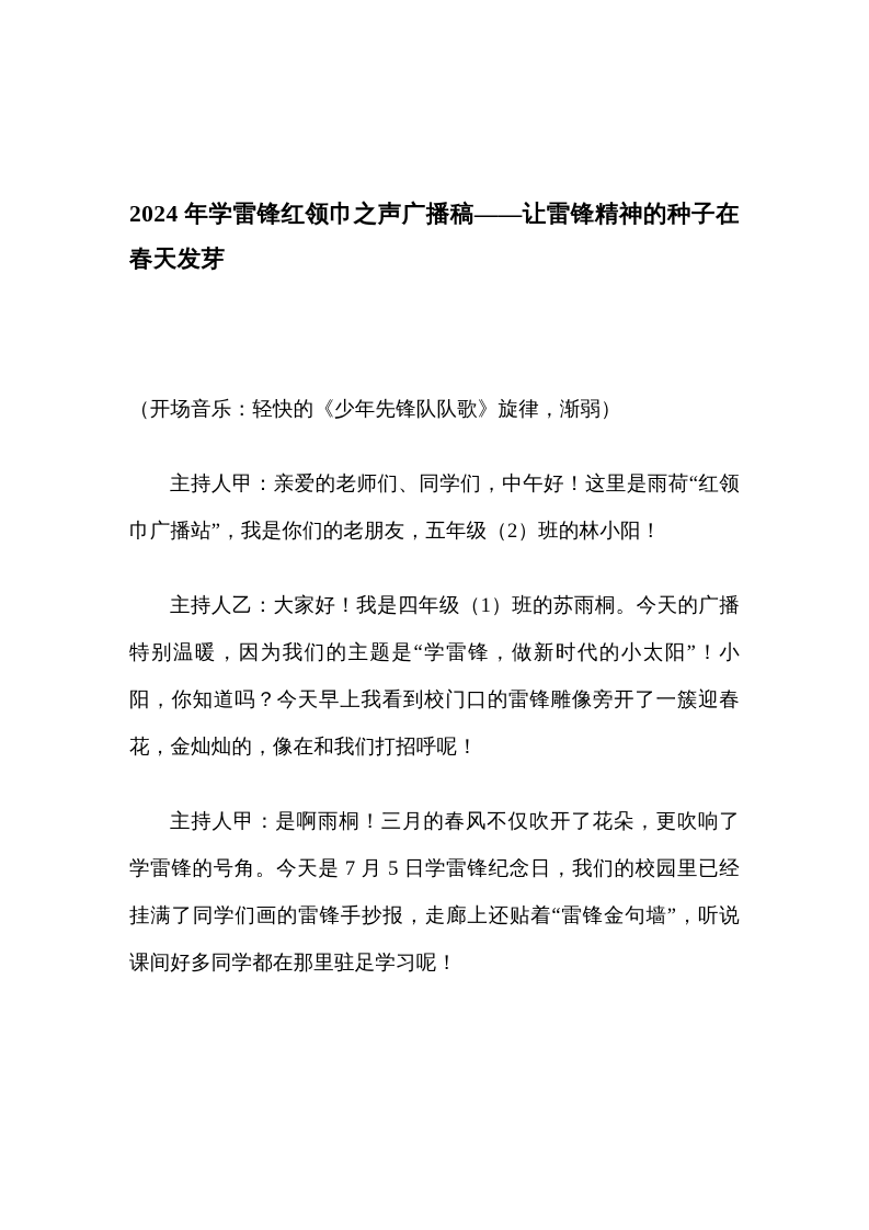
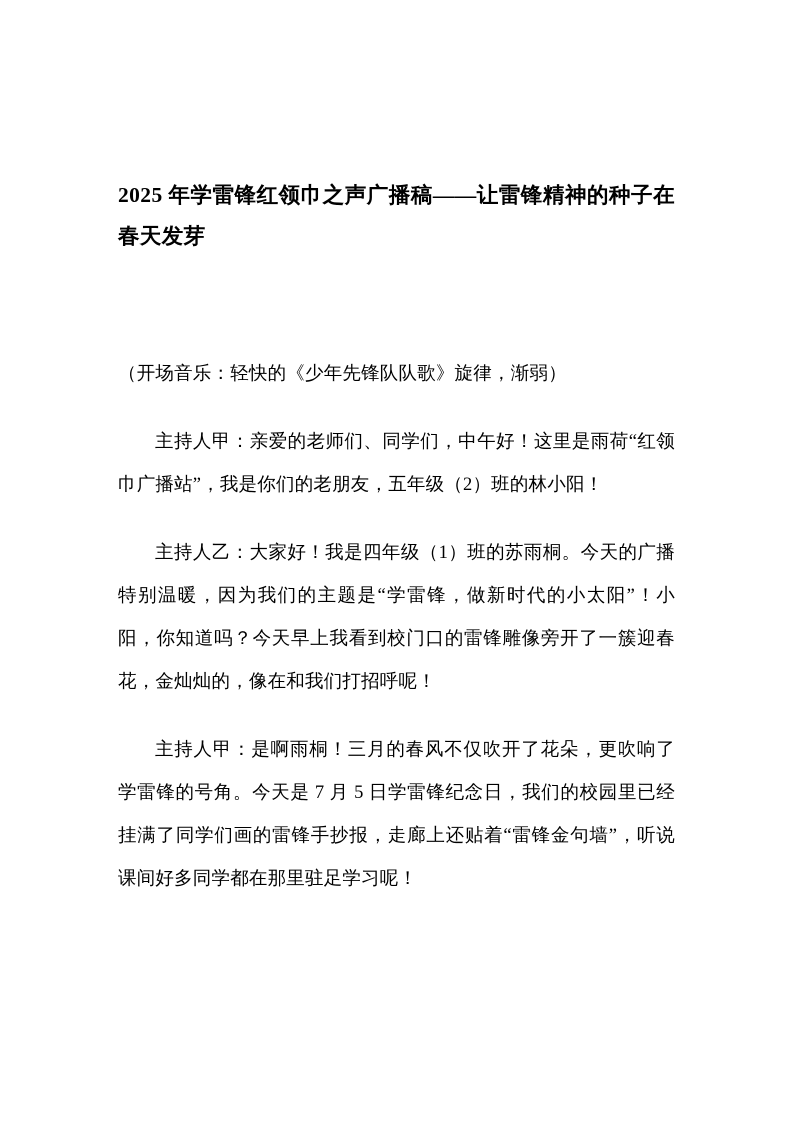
- 2024 年学雷锋红领巾之声广播稿——让雷锋精神的种子在春天发芽
+ 2025 年学雷锋红领巾之声广播稿——让雷锋精神的种子在春天发芽
  （开场音乐：轻快的《少年先锋队队歌》旋律，渐弱）
  主持人甲：亲爱的老师们、同学们，中午好！这里是雨荷“红领巾广播站”，我是你们的老朋友，五年级（2）班的林小阳！
  主持人乙：大家好！我是四年级（1）班的苏雨桐。今天的广播特别温暖，因为我们的主题是“学雷锋，做新时代的小太阳”！小阳，你知道吗？今天早上我看到校门口的雷锋雕像旁开了一簇迎春花，金灿灿的，像在和我们打招呼呢！
  主持人甲：是啊雨桐！三月的春风不仅吹开了花朵，更吹响了学雷锋的号角。今天是 7 月 5 日学雷锋纪念日，我们的校园里已经挂满了同学们画的雷锋手抄报，走廊上还贴着“雷锋金句墙”，听说课间好多同学都在那里驻足学习呢！
